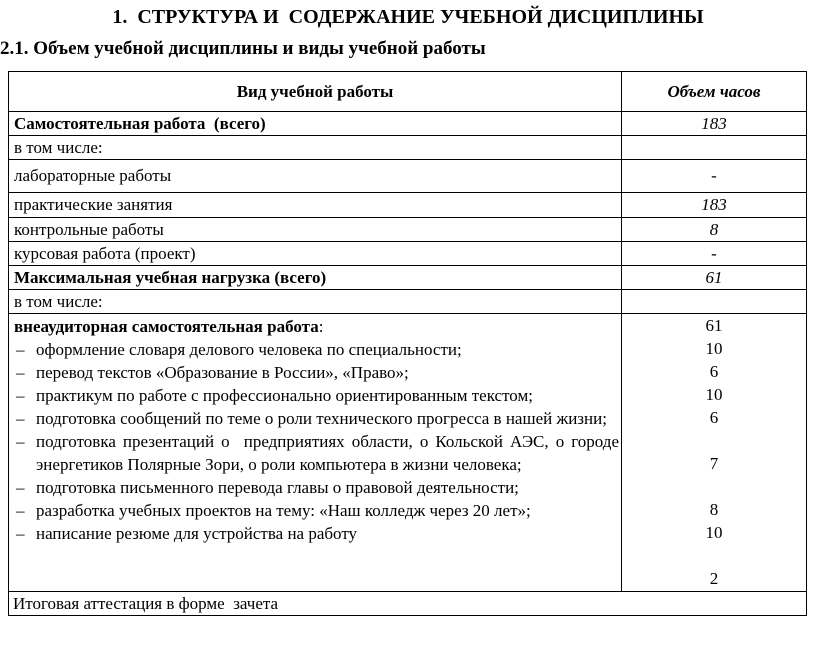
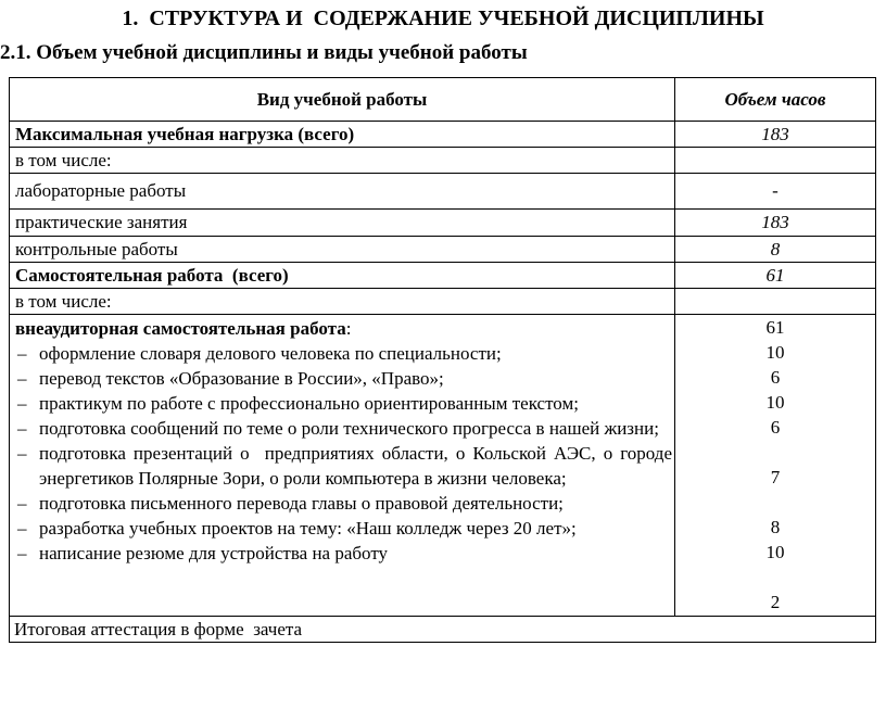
  1. СТРУКТУРА И СОДЕРЖАНИЕ УЧЕБНОЙ ДИСЦИПЛИНЫ
  2.1. Объем учебной дисциплины и виды учебной работы
  Вид учебной работы	Объем часов
- Самостоятельная работа (всего)	183
+ Максимальная учебная нагрузка (всего)	183
  в том числе:
  лабораторные работы	-
  практические занятия	183
  контрольные работы	8
- курсовая работа (проект)	-
- Максимальная учебная нагрузка (всего)	61
+ Самостоятельная работа (всего)	61
  в том числе:
  внеаудиторная самостоятельная работа: – оформление словаря делового человека по специальности; – перевод текстов «Образование в России», «Право»; – практикум по работе с профессионально ориентированным текстом; – подготовка сообщений по теме о роли технического прогресса в нашей жизни; – подготовка презентаций о предприятиях области, о Кольской АЭС, о городе энергетиков Полярные Зори, о роли компьютера в жизни человека; – подготовка письменного перевода главы о правовой деятельности; – разработка учебных проектов на тему: «Наш колледж через 20 лет»; – написание резюме для устройства на работу	61 10 6 10 6 7 8 10 2
  Итоговая аттестация в форме зачета
